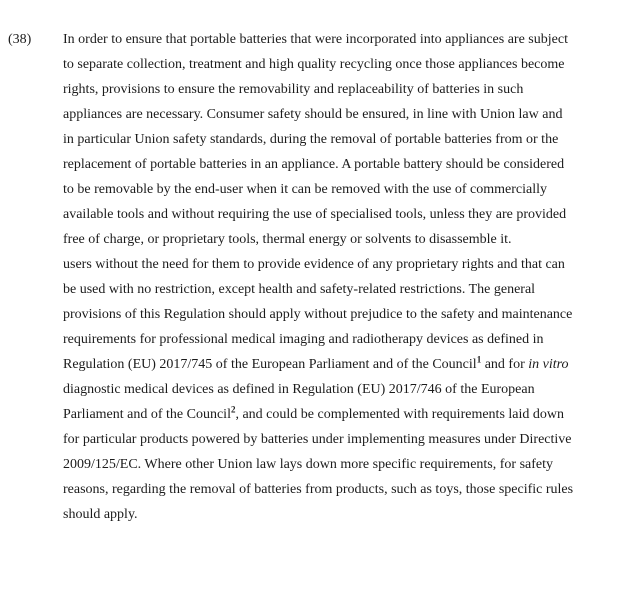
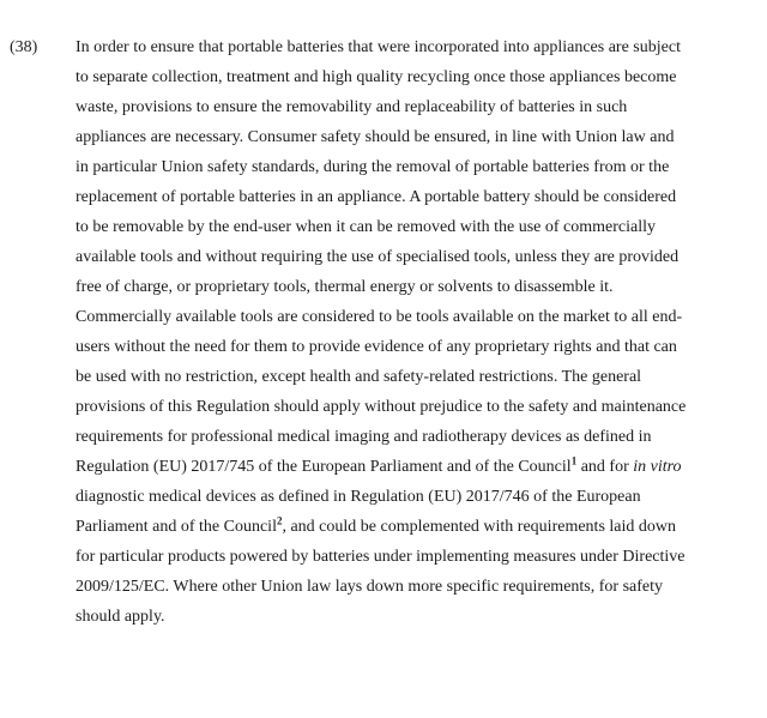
  (38)
  In order to ensure that portable batteries that were incorporated into appliances are subject
  to separate collection, treatment and high quality recycling once those appliances become
- rights, provisions to ensure the removability and replaceability of batteries in such
+ waste, provisions to ensure the removability and replaceability of batteries in such
  appliances are necessary. Consumer safety should be ensured, in line with Union law and
  in particular Union safety standards, during the removal of portable batteries from or the
  replacement of portable batteries in an appliance. A portable battery should be considered
  to be removable by the end-user when it can be removed with the use of commercially
  available tools and without requiring the use of specialised tools, unless they are provided
  free of charge, or proprietary tools, thermal energy or solvents to disassemble it.
+ Commercially available tools are considered to be tools available on the market to all end-
  users without the need for them to provide evidence of any proprietary rights and that can
  be used with no restriction, except health and safety-related restrictions. The general
  provisions of this Regulation should apply without prejudice to the safety and maintenance
  requirements for professional medical imaging and radiotherapy devices as defined in
  Regulation (EU) 2017/745 of the European Parliament and of the Council1 and for in vitro
  diagnostic medical devices as defined in Regulation (EU) 2017/746 of the European
  Parliament and of the Council2, and could be complemented with requirements laid down
  for particular products powered by batteries under implementing measures under Directive
  2009/125/EC. Where other Union law lays down more specific requirements, for safety
- reasons, regarding the removal of batteries from products, such as toys, those specific rules
  should apply.
